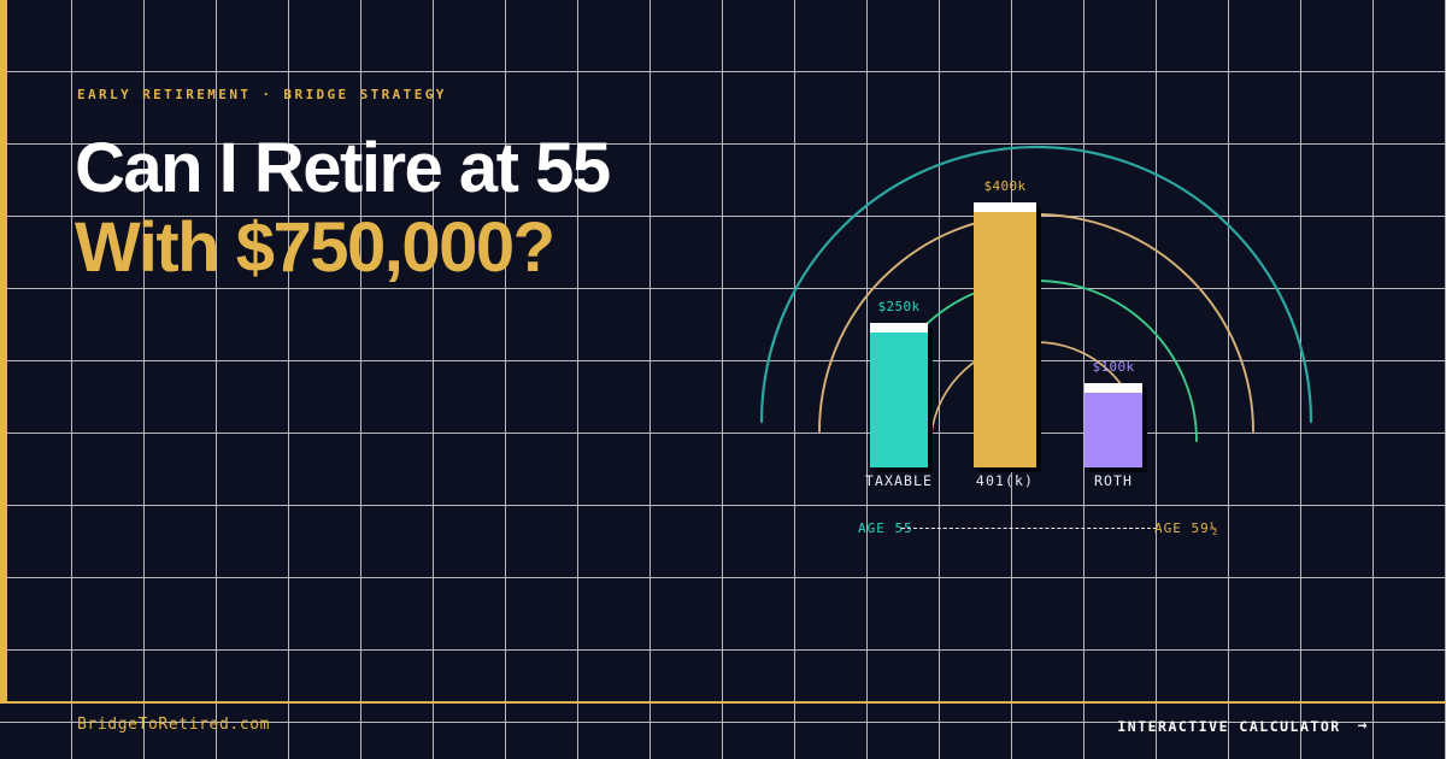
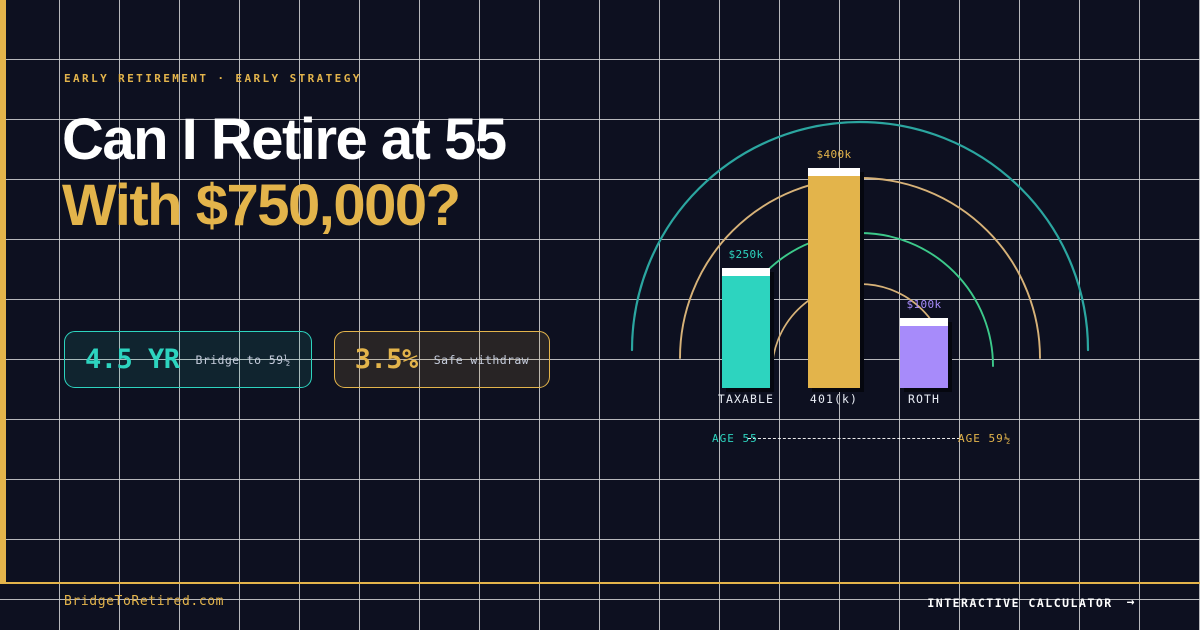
- EARLY RETIREMENT · BRIDGE STRATEGY
+ EARLY RETIREMENT · EARLY STRATEGY
  Can I Retire at 55
  With $750,000?
+ 4.5 YR
+ Bridge to 59½
+ 3.5%
+ Safe withdraw
  $250k
  TAXABLE
  $400k
  401(k)
  $100k
  ROTH
  AGE 55
  AGE 59½
  BridgeToRetired.com
  INTERACTIVE CALCULATOR
  →
